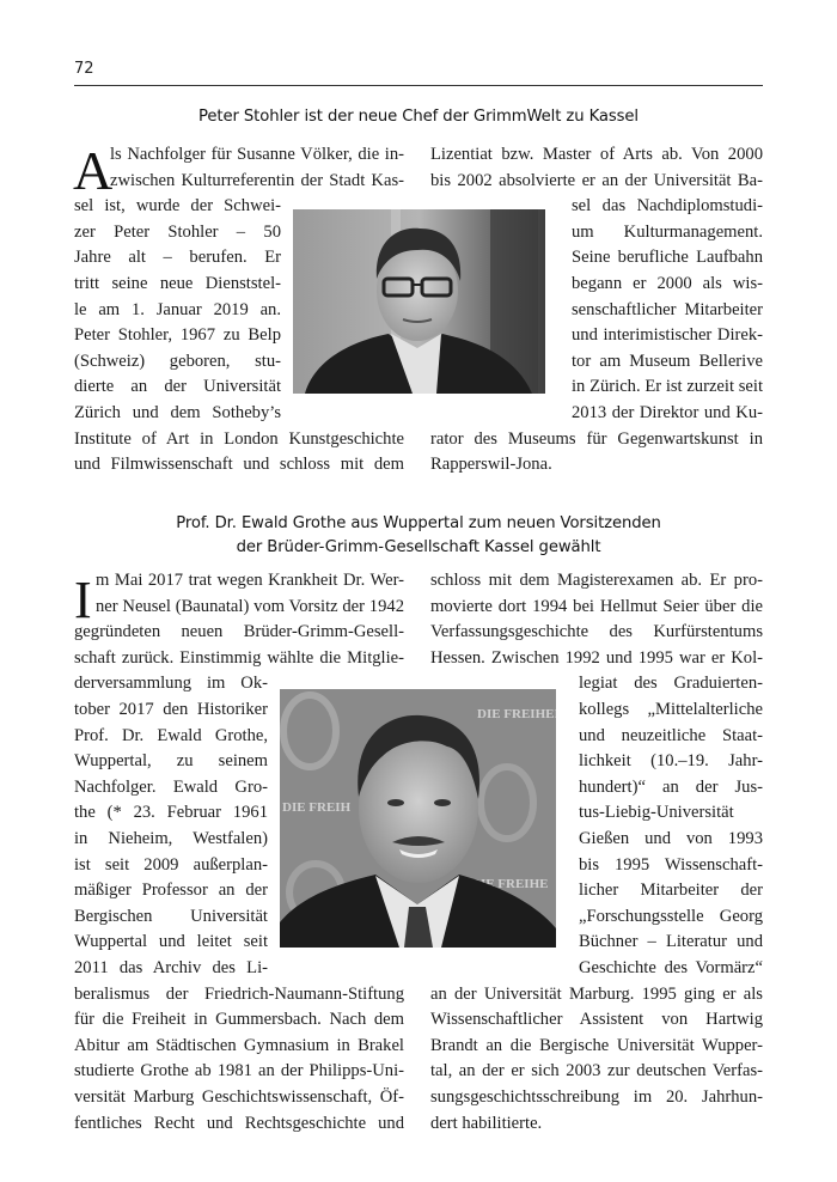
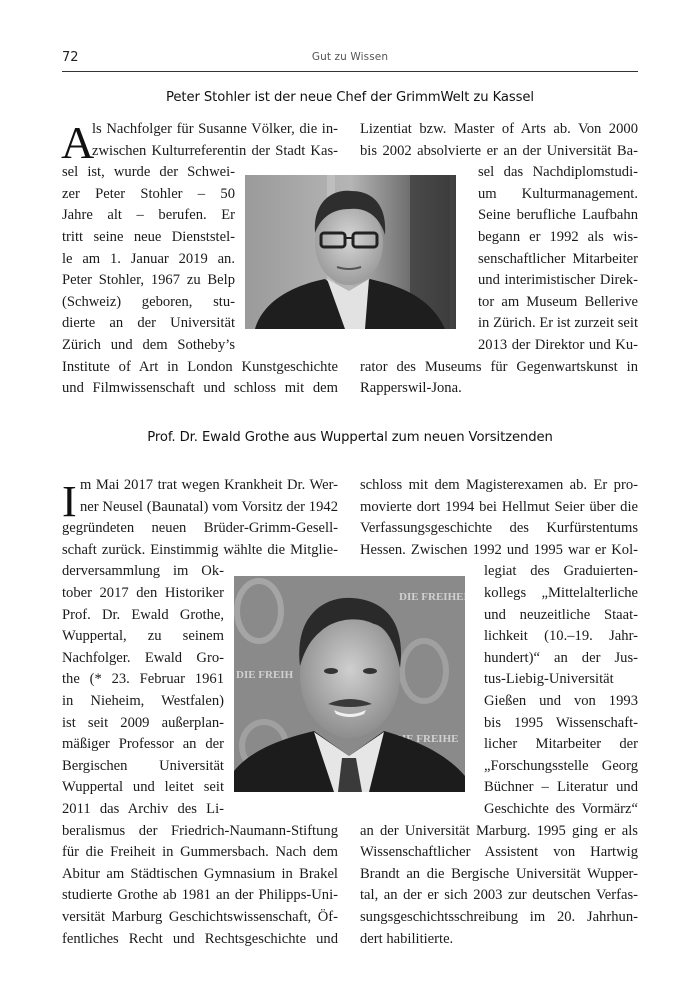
  72
+ Gut zu Wissen
  Peter Stohler ist der neue Chef der GrimmWelt zu Kassel
  A
  ls Nachfolger für Susanne Völker, die in-
  zwischen Kulturreferentin der Stadt Kas-
  sel ist, wurde der Schwei-
  zer Peter Stohler – 50
  Jahre alt – berufen. Er
  tritt seine neue Dienststel-
  le am 1. Januar 2019 an.
  Peter Stohler, 1967 zu Belp
  (Schweiz) geboren, stu-
  dierte an der Universität
  Zürich und dem Sotheby’s
  Institute of Art in London Kunstgeschichte
  und Filmwissenschaft und schloss mit dem
  Lizentiat bzw. Master of Arts ab. Von 2000
  bis 2002 absolvierte er an der Universität Ba-
  sel das Nachdiplomstudi-
  um Kulturmanagement.
  Seine berufliche Laufbahn
- begann er 2000 als wis-
+ begann er 1992 als wis-
  senschaftlicher Mitarbeiter
  und interimistischer Direk-
  tor am Museum Bellerive
  in Zürich. Er ist zurzeit seit
  2013 der Direktor und Ku-
  rator des Museums für Gegenwartskunst in
  Rapperswil-Jona.
  Prof. Dr. Ewald Grothe aus Wuppertal zum neuen Vorsitzenden
- der Brüder-Grimm-Gesellschaft Kassel gewählt
  I
  m Mai 2017 trat wegen Krankheit Dr. Wer-
  ner Neusel (Baunatal) vom Vorsitz der 1942
  gegründeten neuen Brüder-Grimm-Gesell-
  schaft zurück. Einstimmig wählte die Mitglie-
  derversammlung im Ok-
  tober 2017 den Historiker
  Prof. Dr. Ewald Grothe,
  Wuppertal, zu seinem
  Nachfolger. Ewald Gro-
  the (* 23. Februar 1961
  in Nieheim, Westfalen)
  ist seit 2009 außerplan-
  mäßiger Professor an der
  Bergischen Universität
  Wuppertal und leitet seit
  2011 das Archiv des Li-
  beralismus der Friedrich-Naumann-Stiftung
  für die Freiheit in Gummersbach. Nach dem
  Abitur am Städtischen Gymnasium in Brakel
  studierte Grothe ab 1981 an der Philipps-Uni-
  versität Marburg Geschichtswissenschaft, Öf-
  fentliches Recht und Rechtsgeschichte und
  schloss mit dem Magisterexamen ab. Er pro-
  movierte dort 1994 bei Hellmut Seier über die
  Verfassungsgeschichte des Kurfürstentums
  Hessen. Zwischen 1992 und 1995 war er Kol-
  legiat des Graduierten-
  kollegs „Mittelalterliche
  und neuzeitliche Staat-
  lichkeit (10.–19. Jahr-
  hundert)“ an der Jus-
  tus-Liebig-Universität
  Gießen und von 1993
  bis 1995 Wissenschaft-
  licher Mitarbeiter der
  „Forschungsstelle Georg
  Büchner – Literatur und
  Geschichte des Vormärz“
  an der Universität Marburg. 1995 ging er als
  Wissenschaftlicher Assistent von Hartwig
  Brandt an die Bergische Universität Wupper-
  tal, an der er sich 2003 zur deutschen Verfas-
  sungsgeschichtsschreibung im 20. Jahrhun-
  dert habilitierte.
  DIE FREIHE
  DIE FREIH
  E FREIHE
